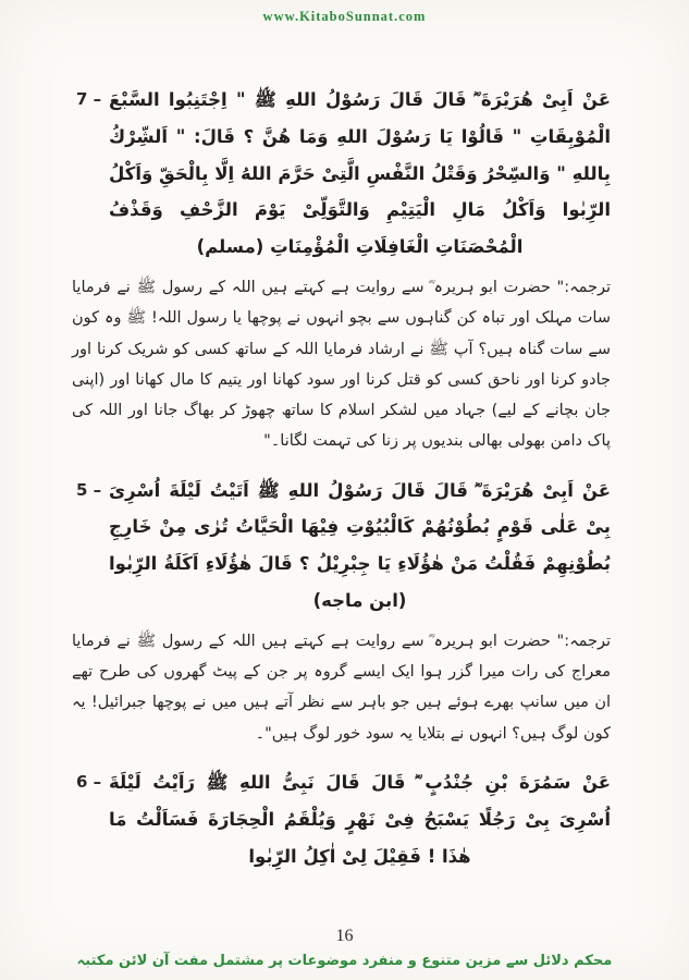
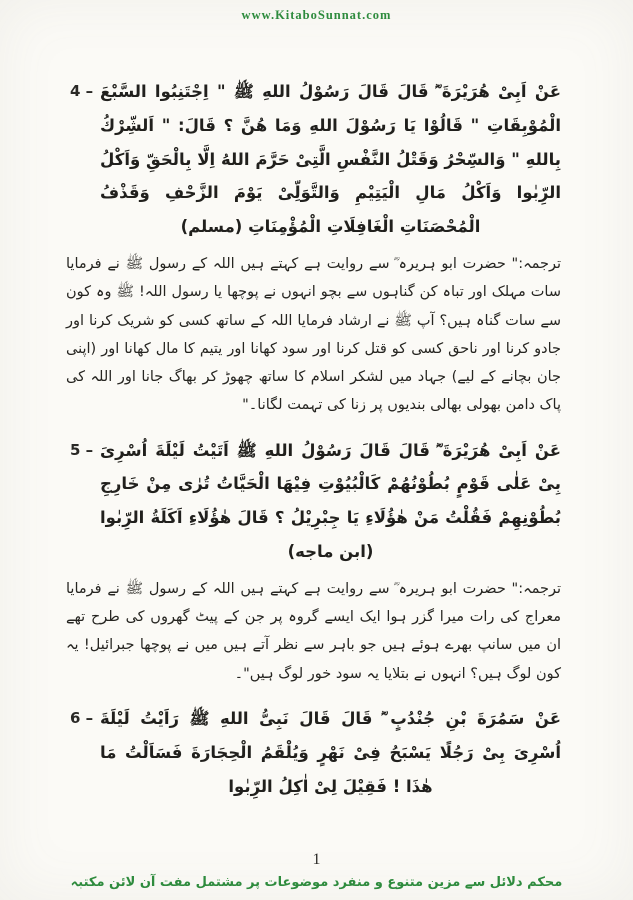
  www.KitaboSunnat.com
- 7 –
+ 4 –
  عَنْ اَبِىْ هُرَيْرَةَ ؓ قَالَ قَالَ رَسُوْلُ اللهِ ﷺ " اِجْتَنِبُوا السَّبْعَ الْمُوْبِقَاتِ " قَالُوْا يَا رَسُوْلَ اللهِ وَمَا هُنَّ ؟ قَالَ: " اَلشِّرْكُ بِاللهِ " وَالسِّحْرُ وَقَتْلُ النَّفْسِ الَّتِىْ حَرَّمَ اللهُ اِلَّا بِالْحَقِّ وَاَكْلُ الرِّبٰوا وَاَكْلُ مَالِ الْيَتِيْمِ وَالتَّوَلِّىْ يَوْمَ الزَّحْفِ وَقَذْفُ الْمُحْصَنَاتِ الْغَافِلَاتِ الْمُؤْمِنَاتِ (مسلم)
  ترجمہ:" حضرت ابو ہریرہ ؓ سے روایت ہے کہتے ہیں اللہ کے رسول ﷺ نے فرمایا سات مہلک اور تباہ کن گناہوں سے بچو انہوں نے پوچھا یا رسول اللہ! ﷺ وہ کون سے سات گناہ ہیں؟ آپ ﷺ نے ارشاد فرمایا اللہ کے ساتھ کسی کو شریک کرنا اور جادو کرنا اور ناحق کسی کو قتل کرنا اور سود کھانا اور یتیم کا مال کھانا اور (اپنی جان بچانے کے لیے) جہاد میں لشکر اسلام کا ساتھ چھوڑ کر بھاگ جانا اور اللہ کی پاک دامن بھولی بھالی بندیوں پر زنا کی تہمت لگانا۔"
  5 –
  عَنْ اَبِىْ هُرَيْرَةَ ؓ قَالَ قَالَ رَسُوْلُ اللهِ ﷺ اَتَيْتُ لَيْلَةَ اُسْرِىَ بِىْ عَلٰى قَوْمٍ بُطُوْنُهُمْ كَالْبُيُوْتِ فِيْهَا الْحَيَّاتُ تُرٰى مِنْ خَارِجِ بُطُوْنِهِمْ فَقُلْتُ مَنْ هٰؤُلَاءِ يَا جِبْرِيْلُ ؟ قَالَ هٰؤُلَاءِ اَكَلَةُ الرِّبٰوا (ابن ماجه)
  ترجمہ:" حضرت ابو ہریرہ ؓ سے روایت ہے کہتے ہیں اللہ کے رسول ﷺ نے فرمایا معراج کی رات میرا گزر ہوا ایک ایسے گروہ پر جن کے پیٹ گھروں کی طرح تھے ان میں سانپ بھرے ہوئے ہیں جو باہر سے نظر آتے ہیں میں نے پوچھا جبرائیل! یہ کون لوگ ہیں؟ انہوں نے بتلایا یہ سود خور لوگ ہیں"۔
  6 –
  عَنْ سَمُرَةَ بْنِ جُنْدُبٍ ؓ قَالَ قَالَ نَبِىُّ اللهِ ﷺ رَاَيْتُ لَيْلَةَ اُسْرِىَ بِىْ رَجُلًا يَسْبَحُ فِىْ نَهْرٍ وَيُلْقَمُ الْحِجَارَةَ فَسَاَلْتُ مَا هٰذَا ! فَقِيْلَ لِىْ اٰكِلُ الرِّبٰوا
- 16
+ 1
  محکم دلائل سے مزین متنوع و منفرد موضوعات پر مشتمل مفت آن لائن مکتبہ
